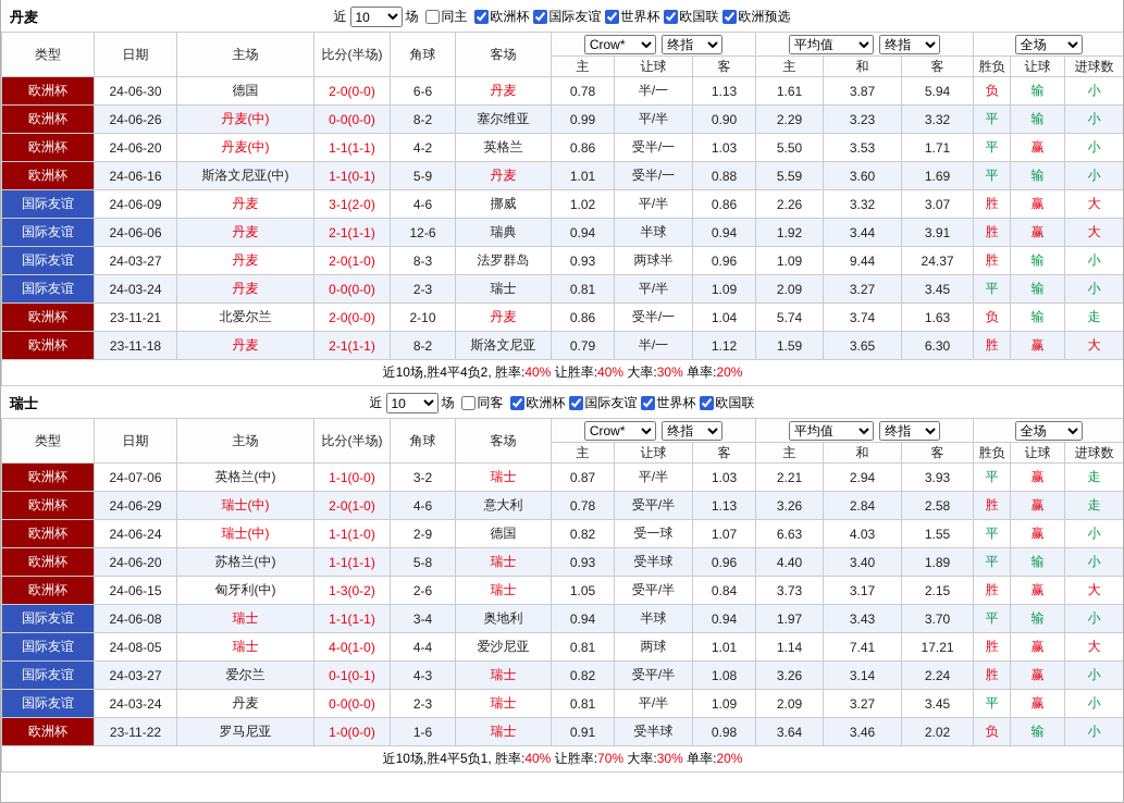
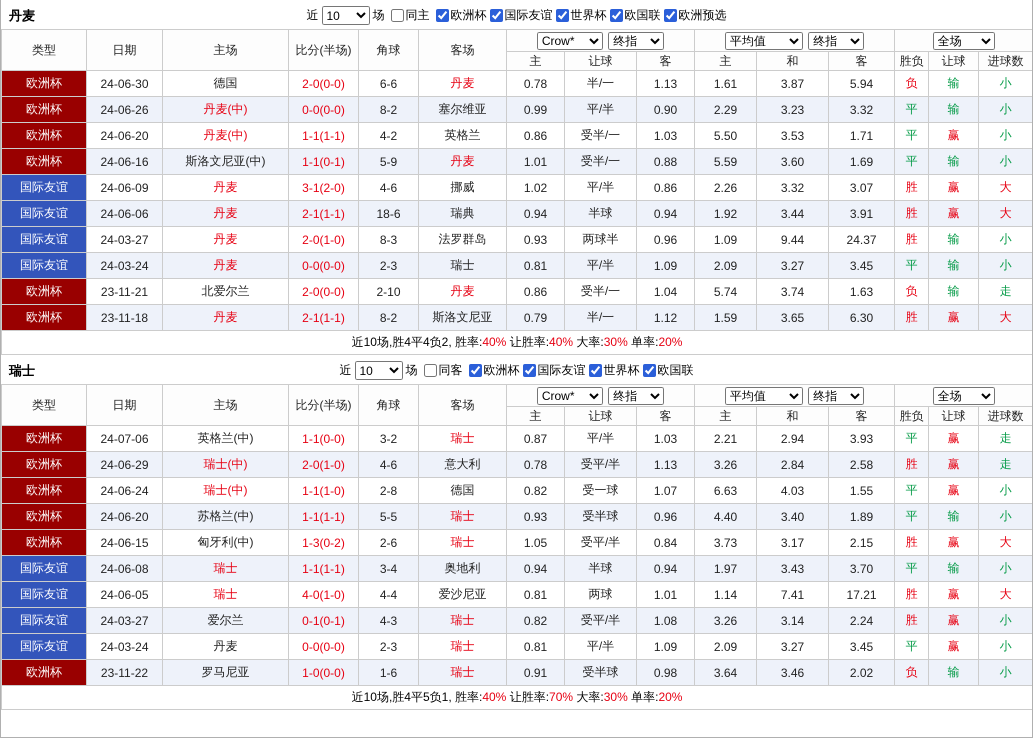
  丹麦
  近
  10
  场
  同主
  欧洲杯
  国际友谊
  世界杯
  欧国联
  欧洲预选
  类型	日期	主场	比分(半场)	角球	客场	Crow* 终指	平均值 终指	全场
  主	让球	客	主	和	客	胜负	让球	进球数
  欧洲杯	24-06-30	德国	2-0(0-0)	6-6	丹麦	0.78	半/一	1.13	1.61	3.87	5.94	负	输	小
  欧洲杯	24-06-26	丹麦(中)	0-0(0-0)	8-2	塞尔维亚	0.99	平/半	0.90	2.29	3.23	3.32	平	输	小
  欧洲杯	24-06-20	丹麦(中)	1-1(1-1)	4-2	英格兰	0.86	受半/一	1.03	5.50	3.53	1.71	平	赢	小
  欧洲杯	24-06-16	斯洛文尼亚(中)	1-1(0-1)	5-9	丹麦	1.01	受半/一	0.88	5.59	3.60	1.69	平	输	小
  国际友谊	24-06-09	丹麦	3-1(2-0)	4-6	挪威	1.02	平/半	0.86	2.26	3.32	3.07	胜	赢	大
- 国际友谊	24-06-06	丹麦	2-1(1-1)	12-6	瑞典	0.94	半球	0.94	1.92	3.44	3.91	胜	赢	大
+ 国际友谊	24-06-06	丹麦	2-1(1-1)	18-6	瑞典	0.94	半球	0.94	1.92	3.44	3.91	胜	赢	大
  国际友谊	24-03-27	丹麦	2-0(1-0)	8-3	法罗群岛	0.93	两球半	0.96	1.09	9.44	24.37	胜	输	小
  国际友谊	24-03-24	丹麦	0-0(0-0)	2-3	瑞士	0.81	平/半	1.09	2.09	3.27	3.45	平	输	小
  欧洲杯	23-11-21	北爱尔兰	2-0(0-0)	2-10	丹麦	0.86	受半/一	1.04	5.74	3.74	1.63	负	输	走
  欧洲杯	23-11-18	丹麦	2-1(1-1)	8-2	斯洛文尼亚	0.79	半/一	1.12	1.59	3.65	6.30	胜	赢	大
  近10场,胜4平4负2, 胜率:40% 让胜率:40% 大率:30% 单率:20%
  瑞士
  近
  10
  场
  同客
  欧洲杯
  国际友谊
  世界杯
  欧国联
  类型	日期	主场	比分(半场)	角球	客场	Crow* 终指	平均值 终指	全场
  主	让球	客	主	和	客	胜负	让球	进球数
  欧洲杯	24-07-06	英格兰(中)	1-1(0-0)	3-2	瑞士	0.87	平/半	1.03	2.21	2.94	3.93	平	赢	走
  欧洲杯	24-06-29	瑞士(中)	2-0(1-0)	4-6	意大利	0.78	受平/半	1.13	3.26	2.84	2.58	胜	赢	走
- 欧洲杯	24-06-24	瑞士(中)	1-1(1-0)	2-9	德国	0.82	受一球	1.07	6.63	4.03	1.55	平	赢	小
+ 欧洲杯	24-06-24	瑞士(中)	1-1(1-0)	2-8	德国	0.82	受一球	1.07	6.63	4.03	1.55	平	赢	小
- 欧洲杯	24-06-20	苏格兰(中)	1-1(1-1)	5-8	瑞士	0.93	受半球	0.96	4.40	3.40	1.89	平	输	小
+ 欧洲杯	24-06-20	苏格兰(中)	1-1(1-1)	5-5	瑞士	0.93	受半球	0.96	4.40	3.40	1.89	平	输	小
  欧洲杯	24-06-15	匈牙利(中)	1-3(0-2)	2-6	瑞士	1.05	受平/半	0.84	3.73	3.17	2.15	胜	赢	大
  国际友谊	24-06-08	瑞士	1-1(1-1)	3-4	奥地利	0.94	半球	0.94	1.97	3.43	3.70	平	输	小
- 国际友谊	24-08-05	瑞士	4-0(1-0)	4-4	爱沙尼亚	0.81	两球	1.01	1.14	7.41	17.21	胜	赢	大
+ 国际友谊	24-06-05	瑞士	4-0(1-0)	4-4	爱沙尼亚	0.81	两球	1.01	1.14	7.41	17.21	胜	赢	大
  国际友谊	24-03-27	爱尔兰	0-1(0-1)	4-3	瑞士	0.82	受平/半	1.08	3.26	3.14	2.24	胜	赢	小
  国际友谊	24-03-24	丹麦	0-0(0-0)	2-3	瑞士	0.81	平/半	1.09	2.09	3.27	3.45	平	赢	小
  欧洲杯	23-11-22	罗马尼亚	1-0(0-0)	1-6	瑞士	0.91	受半球	0.98	3.64	3.46	2.02	负	输	小
  近10场,胜4平5负1, 胜率:40% 让胜率:70% 大率:30% 单率:20%
